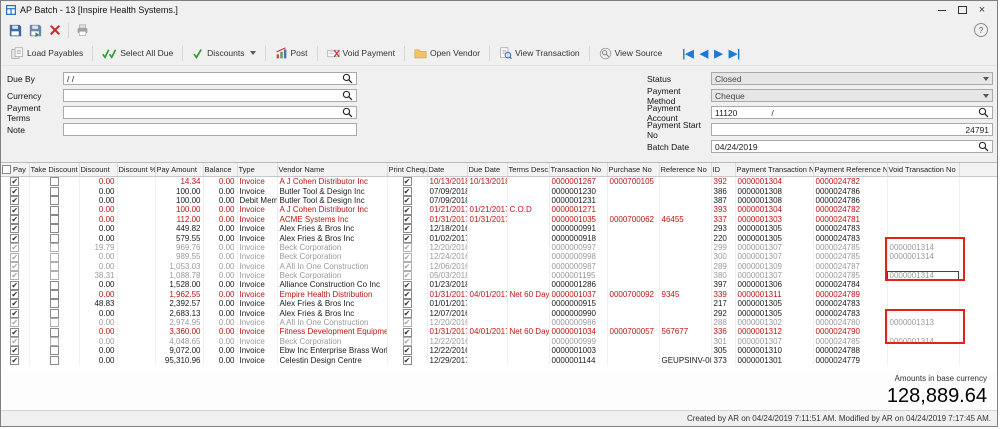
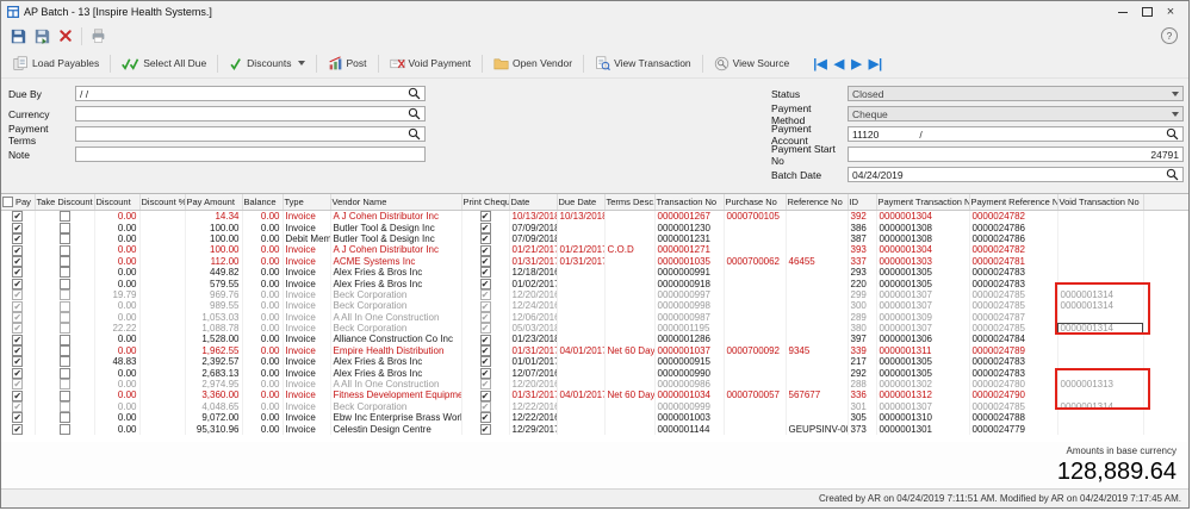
  AP Batch - 13 [Inspire Health Systems.]
  ×
  ?
  Load Payables
  Select All Due
  Discounts
  Post
  Void Payment
  Open Vendor
  View Transaction
  View Source
  |◀
  ◀
  ▶
  ▶|
  Due By
  / /
  Currency
  Payment Terms
  Note
  Status
  Closed
  Payment Method
  Cheque
  Payment Account
  11120
  /
  Payment Start No
  24791
  Batch Date
  04/24/2019
  Pay	Take Discount	Discount	Discount %	Pay Amount	Balance	Type	Vendor Name	Print Chequ	Date	Due Date	Terms Desc	Transaction No	Purchase No	Reference No	ID	Payment Transaction N	Payment Reference N	Void Transaction No
  ✔		0.00		14.34	0.00	Invoice	A J Cohen Distributor Inc	✔	10/13/201	10/13/201		0000001267	0000700105		392	0000001304	0000024782
  ✔		0.00		100.00	0.00	Invoice	Butler Tool & Design Inc	✔	07/09/201			0000001230			386	0000001308	0000024786
  ✔		0.00		100.00	0.00	Debit Mem	Butler Tool & Design Inc	✔	07/09/201			0000001231			387	0000001308	0000024786
  ✔		0.00		100.00	0.00	Invoice	A J Cohen Distributor Inc	✔	01/21/201	01/21/201	C.O.D	0000001271			393	0000001304	0000024782
  ✔		0.00		112.00	0.00	Invoice	ACME Systems Inc	✔	01/31/201	01/31/201		0000001035	0000700062	46455	337	0000001303	0000024781
  ✔		0.00		449.82	0.00	Invoice	Alex Fries & Bros Inc	✔	12/18/201			0000000991			293	0000001305	0000024783
  ✔		0.00		579.55	0.00	Invoice	Alex Fries & Bros Inc	✔	01/02/201			0000000918			220	0000001305	0000024783
  ✔		19.79		969.76	0.00	Invoice	Beck Corporation	✔	12/20/201			0000000997			299	0000001307	0000024785	0000001314
  ✔		0.00		989.55	0.00	Invoice	Beck Corporation	✔	12/24/201			0000000998			300	0000001307	0000024785	0000001314
  ✔		0.00		1,053.03	0.00	Invoice	A All In One Construction	✔	12/06/201			0000000987			289	0000001309	0000024787
- ✔		38.31		1,088.78	0.00	Invoice	Beck Corporation	✔	05/03/201			0000001195			380	0000001307	0000024785	0000001314
+ ✔		22.22		1,088.78	0.00	Invoice	Beck Corporation	✔	05/03/201			0000001195			380	0000001307	0000024785	0000001314
  ✔		0.00		1,528.00	0.00	Invoice	Alliance Construction Co Inc	✔	01/23/201			0000001286			397	0000001306	0000024784
  ✔		0.00		1,962.55	0.00	Invoice	Empire Health Distribution	✔	01/31/201	04/01/201	Net 60 Day	0000001037	0000700092	9345	339	0000001311	0000024789
  ✔		48.83		2,392.57	0.00	Invoice	Alex Fries & Bros Inc	✔	01/01/201			0000000915			217	0000001305	0000024783
  ✔		0.00		2,683.13	0.00	Invoice	Alex Fries & Bros Inc	✔	12/07/201			0000000990			292	0000001305	0000024783
  ✔		0.00		2,974.95	0.00	Invoice	A All In One Construction	✔	12/20/201			0000000986			288	0000001302	0000024780	0000001313
  ✔		0.00		3,360.00	0.00	Invoice	Fitness Development Equipme	✔	01/31/201	04/01/201	Net 60 Day	0000001034	0000700057	567677	336	0000001312	0000024790
  ✔		0.00		4,048.65	0.00	Invoice	Beck Corporation	✔	12/22/201			0000000999			301	0000001307	0000024785	0000001314
  ✔		0.00		9,072.00	0.00	Invoice	Ebw Inc Enterprise Brass Wor	✔	12/22/201			0000001003			305	0000001310	0000024788
  ✔		0.00		95,310.96	0.00	Invoice	Celestin Design Centre	✔	12/29/201			0000001144		GEUPSINV-0	373	0000001301	0000024779
  Amounts in base currency
  128,889.64
  Created by AR on 04/24/2019 7:11:51 AM. Modified by AR on 04/24/2019 7:17:45 AM.
